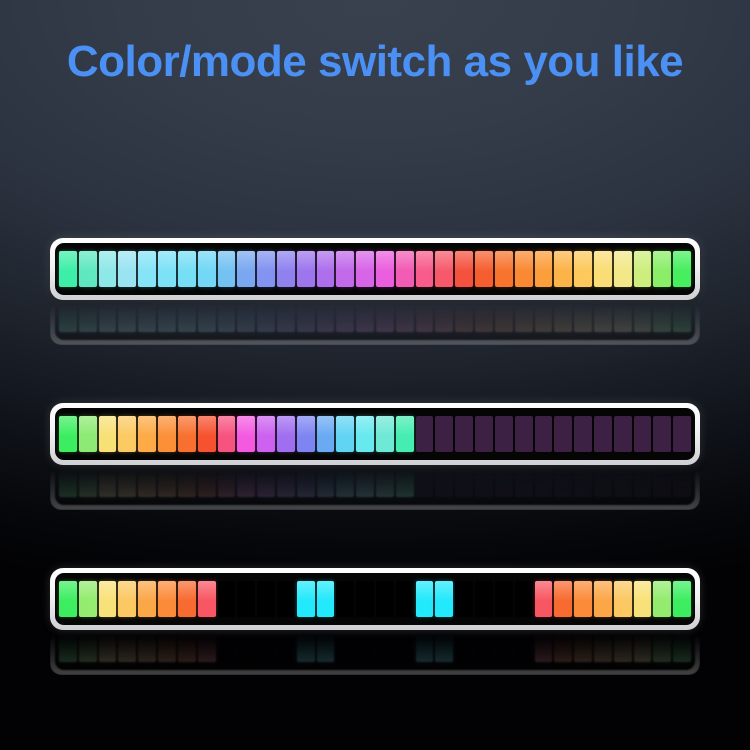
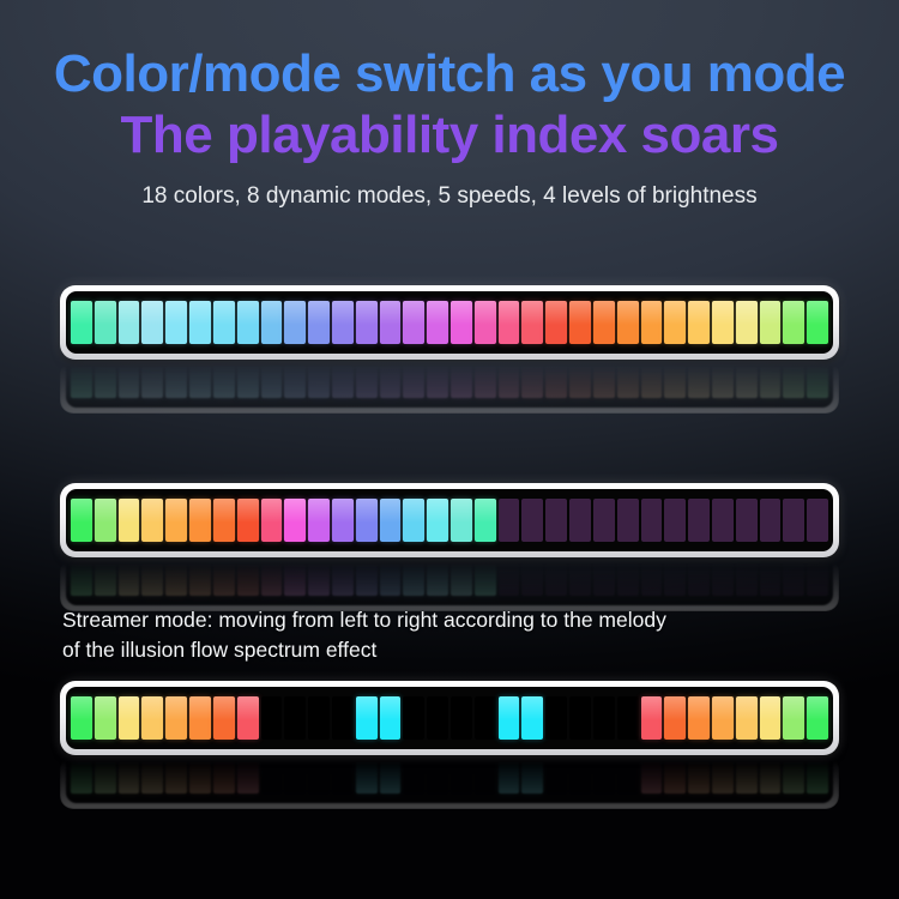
- Color/mode switch as you like
+ Color/mode switch as you mode
+ The playability index soars
+ 18 colors, 8 dynamic modes, 5 speeds, 4 levels of brightness
+ Streamer mode: moving from left to right according to the melody
+ of the illusion flow spectrum effect
